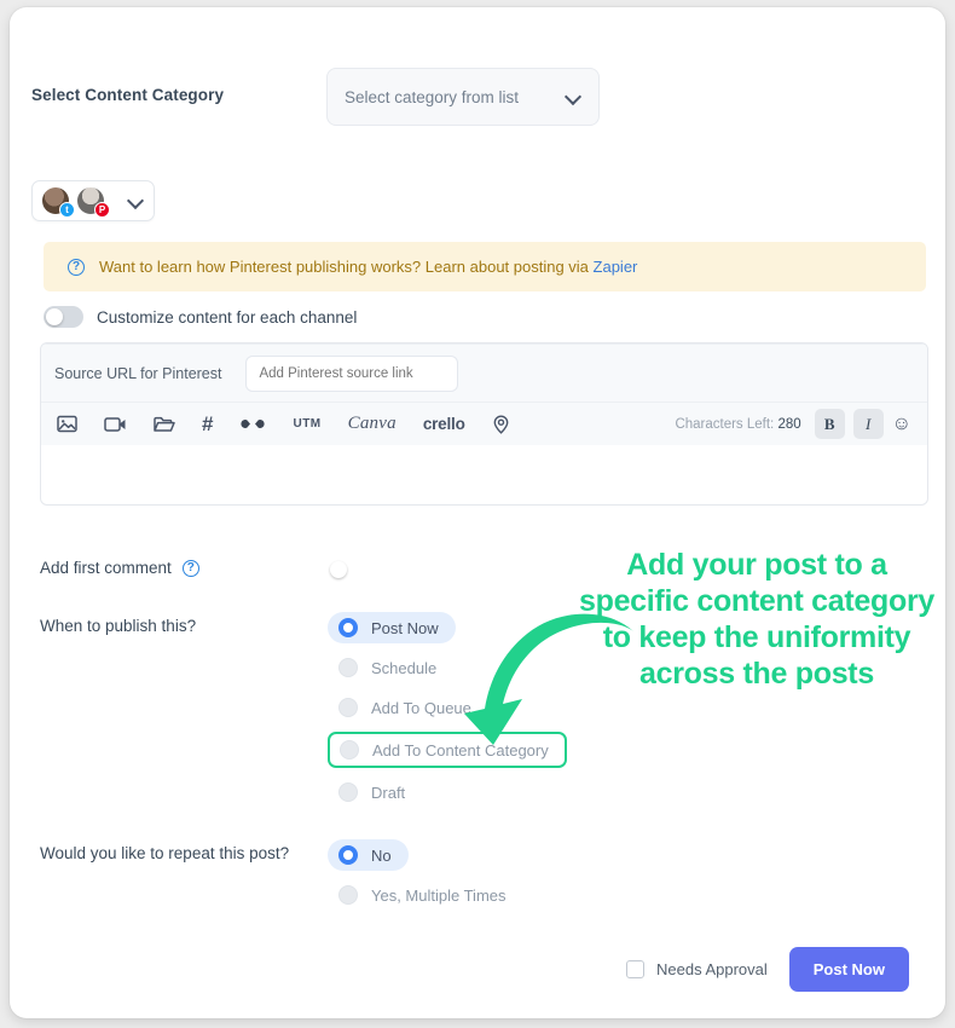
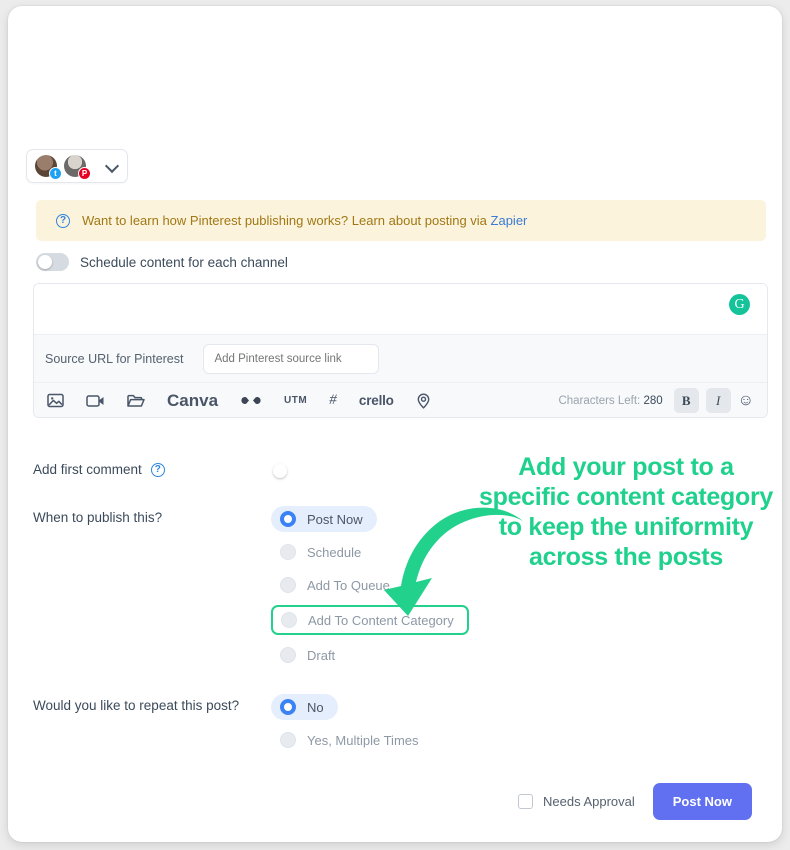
- Select Content Category
- Select category from list
  t
  P
  ?
  Want to learn how Pinterest publishing works? Learn about posting via Zapier
- Customize content for each channel
+ Schedule content for each channel
+ G
  Source URL for Pinterest
  Add Pinterest source link
- #
+ Canva
  UTM
- Canva
+ #
  crello
  Characters Left: 280
  B
  I
  ☺
  Add first comment
  ?
  When to publish this?
  Post Now
  Schedule
  Add To Queue
  Add To Content Category
  Draft
  Would you like to repeat this post?
  No
  Yes, Multiple Times
  Add your post to a specific content category to keep the uniformity across the posts
  Needs Approval
  Post Now
